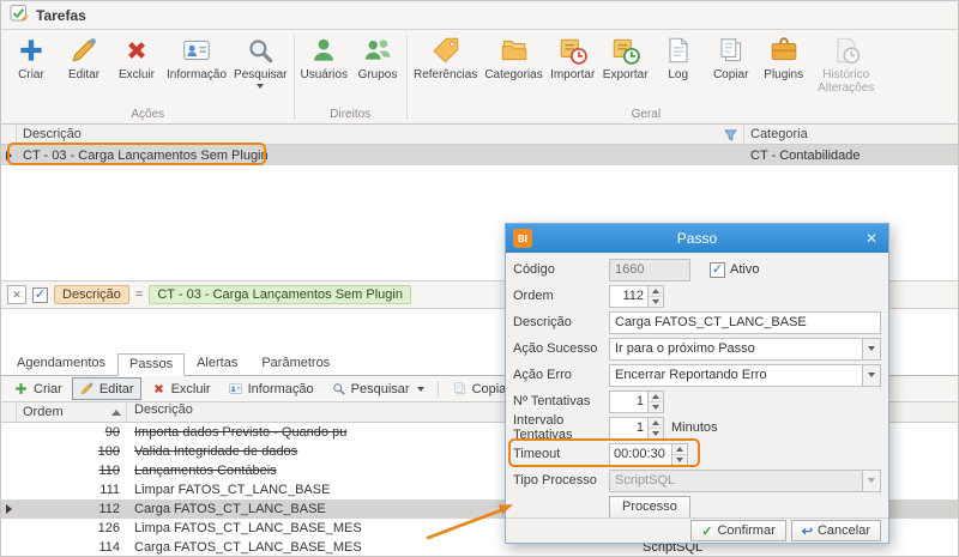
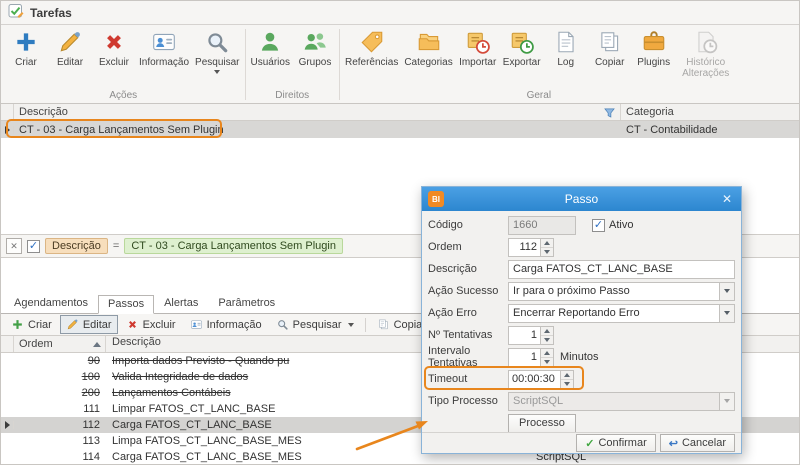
  Tarefas
  Criar
  Editar
  Excluir
  Informação
  Pesquisar
  Ações
  Usuários
  Grupos
  Direitos
  Referências
  Categorias
  Importar
  Exportar
  Log
  Copiar
  Plugins
  Histórico Alterações
  Geral
  Descrição
  Categoria
  CT - 03 - Carga Lançamentos Sem Plugin
  CT - Contabilidade
  ✕
  ✓
  Descrição
  =
  CT - 03 - Carga Lançamentos Sem Plugin
  Agendamentos
  Passos
  Alertas
  Parâmetros
  Criar
  Editar
  Excluir
  Informação
  Pesquisar
  Copia
  Ordem
  Descrição
  90
  Importa dados Previsto - Quando pu
  100
  Valida Integridade de dados
- 110
+ 200
  Lançamentos Contábeis
  111
  Limpar FATOS_CT_LANC_BASE
  112
  Carga FATOS_CT_LANC_BASE
- 126
+ 113
  Limpa FATOS_CT_LANC_BASE_MES
  114
  Carga FATOS_CT_LANC_BASE_MES
  ScriptSQL
  BI
  Passo
  ✕
  Código
  1660
  ✓
  Ativo
  Ordem
  112
  Descrição
  Carga FATOS_CT_LANC_BASE
  Ação Sucesso
  Ir para o próximo Passo
  Ação Erro
  Encerrar Reportando Erro
  Nº Tentativas
  1
  Intervalo Tentativas
  1
  Minutos
  Timeout
  00:00:30
  Tipo Processo
  ScriptSQL
  Processo
  ✓
  Confirmar
  ↩
  Cancelar
